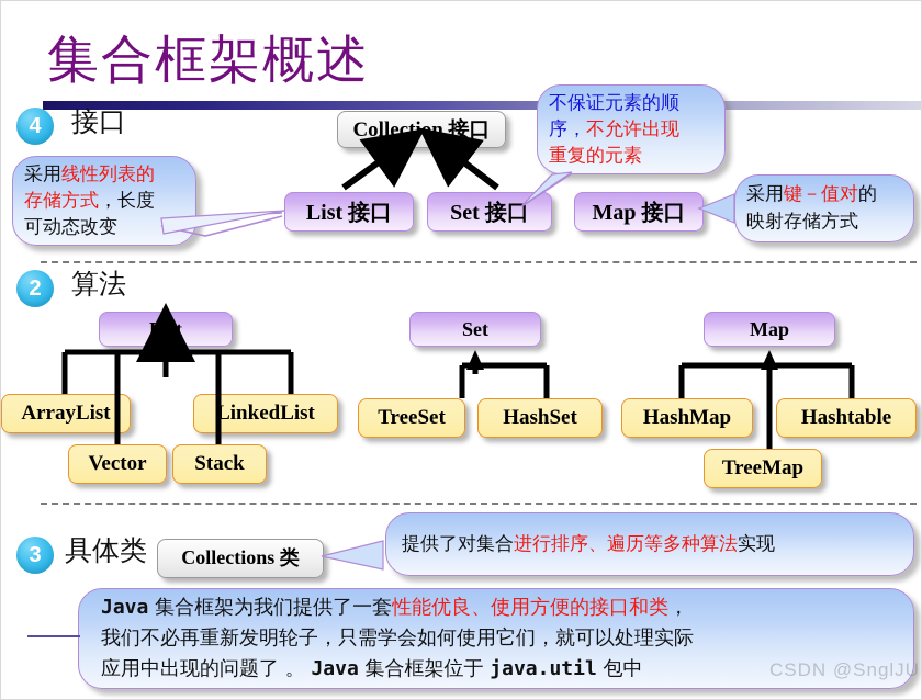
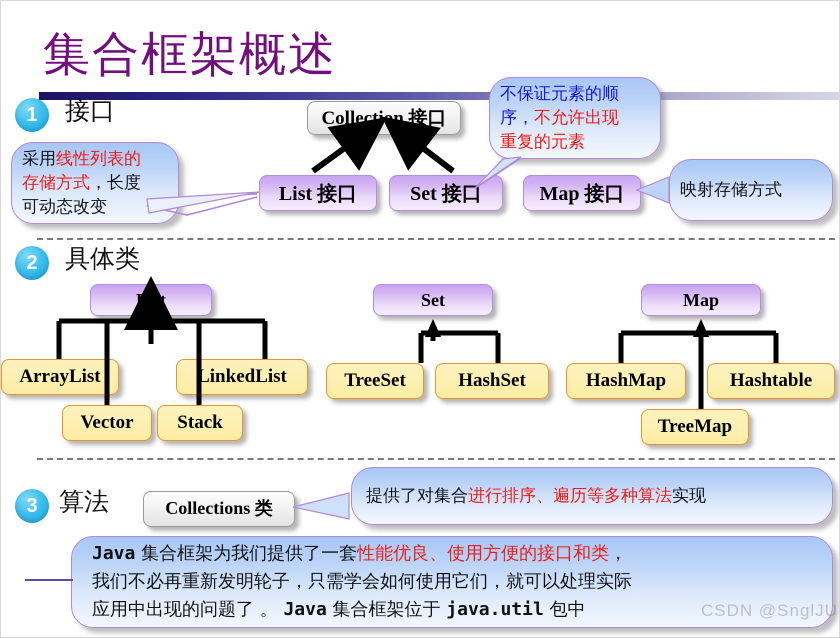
  集合框架概述
- 4
+ 1
  接口
  Collection 接口
  List 接口
  Set 接口
  Map 接口
  采用线性列表的
  存储方式，长度
  可动态改变
  不保证元素的顺
  序，不允许出现
  重复的元素
- 采用键－值对的
  映射存储方式
  2
- 算法
+ 具体类
  List
  ArrayList
  Vector
  Stack
  LinkedList
  Set
  TreeSet
  HashSet
  Map
  HashMap
  TreeMap
  Hashtable
  3
- 具体类
+ 算法
  Collections 类
  提供了对集合进行排序、遍历等多种算法实现
  Java 集合框架为我们提供了一套性能优良、使用方便的接口和类，
  我们不必再重新发明轮子，只需学会如何使用它们，就可以处理实际
  应用中出现的问题了 。 Java 集合框架位于 java.util 包中
  CSDN @SnglJU
